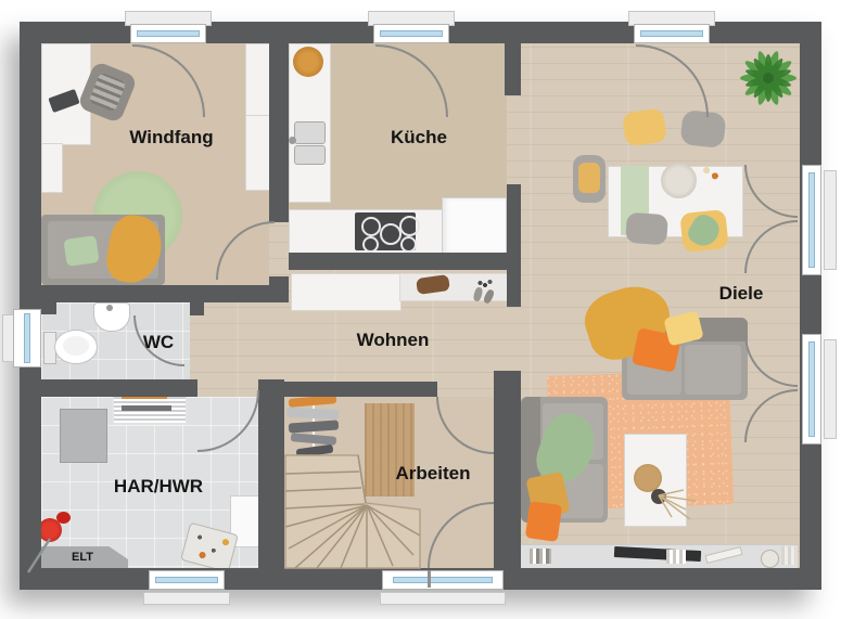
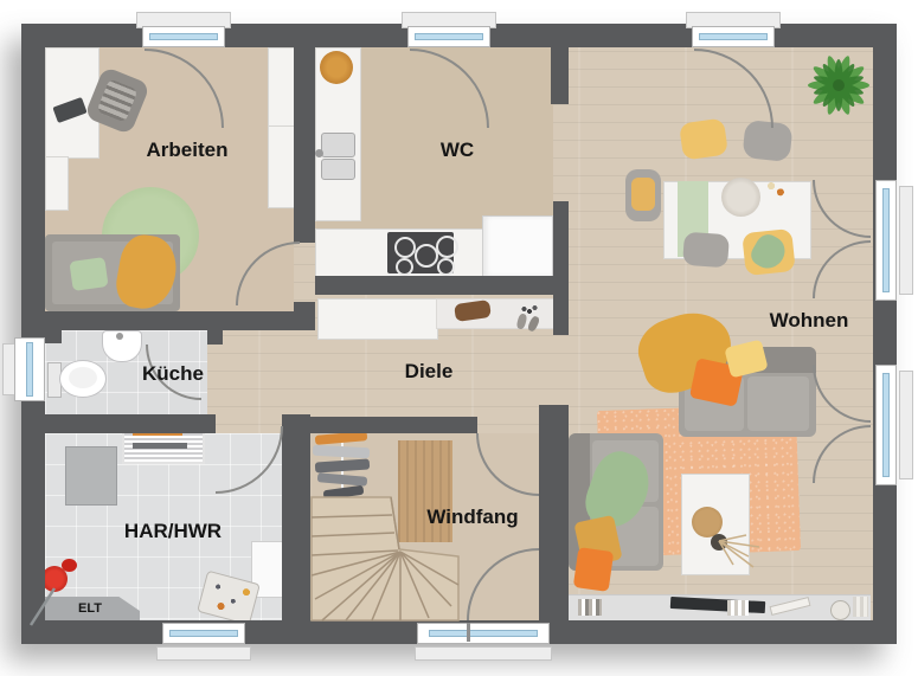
- Windfang
+ Arbeiten
- Küche
+ WC
- Diele
+ Wohnen
- WC
+ Küche
- Wohnen
+ Diele
  HAR/HWR
- Arbeiten
+ Windfang
  ELT
